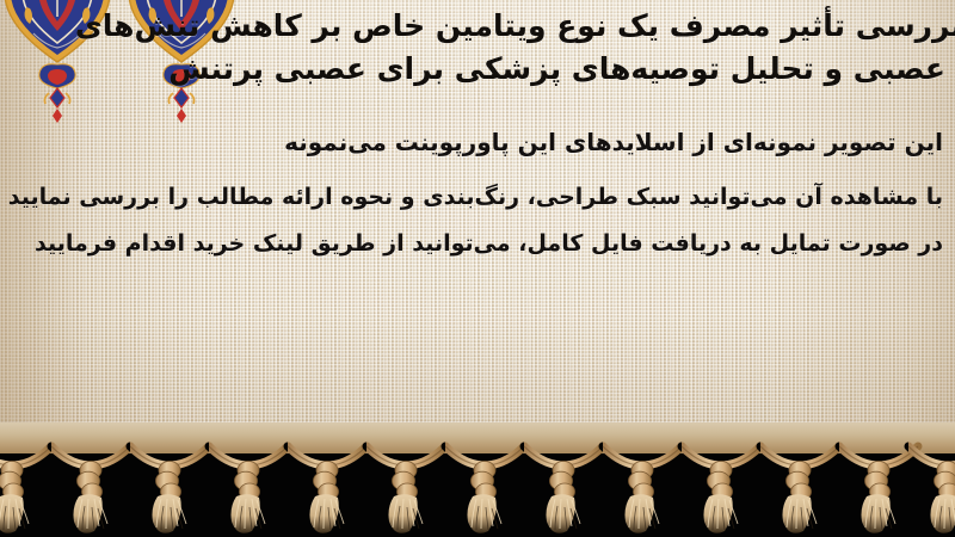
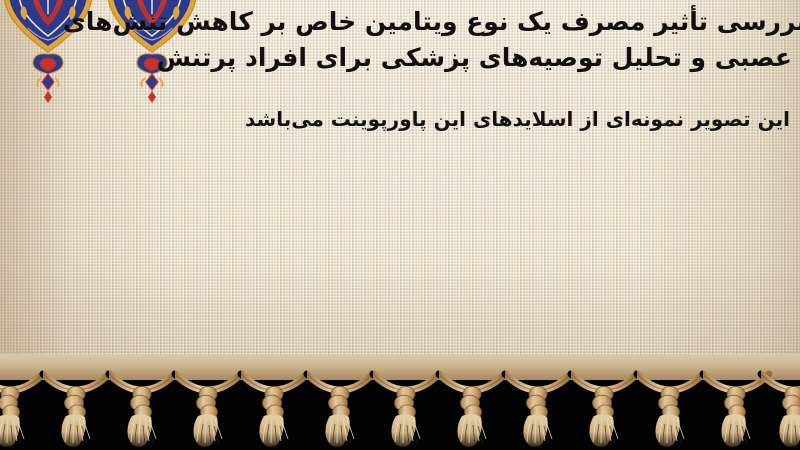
  ررسی تأثیر مصرف یک نوع ویتامین خاص بر کاهش تنش‌های
- عصبی و تحلیل توصیه‌های پزشکی برای عصبی پرتنش
+ عصبی و تحلیل توصیه‌های پزشکی برای افراد پرتنش
- این تصویر نمونه‌ای از اسلایدهای این پاورپوینت می‌نمونه
+ این تصویر نمونه‌ای از اسلایدهای این پاورپوینت می‌باشد
- با مشاهده آن می‌توانید سبک طراحی، رنگ‌بندی و نحوه ارائه مطالب را بررسی نمایید
- در صورت تمایل به دریافت فایل کامل، می‌توانید از طریق لینک خرید اقدام فرمایید
